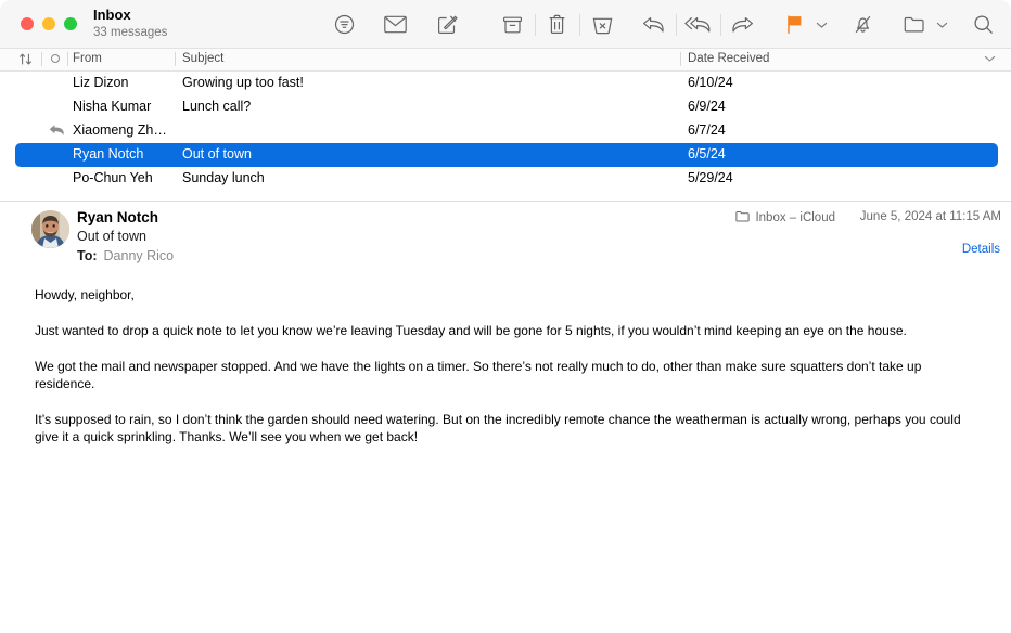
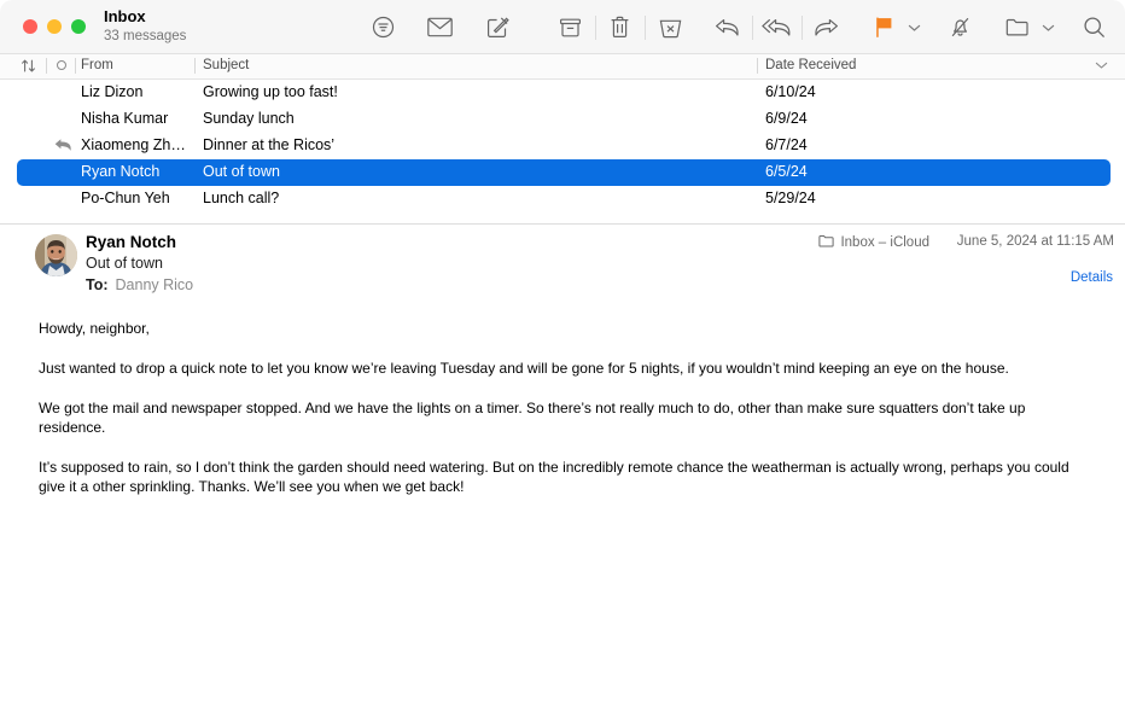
  Inbox
  33 messages
  From
  Subject
  Date Received
  Liz Dizon
  Growing up too fast!
  6/10/24
  Nisha Kumar
- Lunch call?
+ Sunday lunch
  6/9/24
  Xiaomeng Zh…
+ Dinner at the Ricos’
  6/7/24
  Ryan Notch
  Out of town
  6/5/24
  Po-Chun Yeh
- Sunday lunch
+ Lunch call?
  5/29/24
  Ryan Notch
  Out of town
  To:
  Danny Rico
  Inbox – iCloud
  June 5, 2024 at 11:15 AM
  Details
  Howdy, neighbor,
  Just wanted to drop a quick note to let you know we’re leaving Tuesday and will be gone for 5 nights, if you wouldn’t mind keeping an eye on the house.
  We got the mail and newspaper stopped. And we have the lights on a timer. So there’s not really much to do, other than make sure squatters don’t take up residence.
- It’s supposed to rain, so I don’t think the garden should need watering. But on the incredibly remote chance the weatherman is actually wrong, perhaps you could give it a quick sprinkling. Thanks. We’ll see you when we get back!
+ It’s supposed to rain, so I don’t think the garden should need watering. But on the incredibly remote chance the weatherman is actually wrong, perhaps you could give it a other sprinkling. Thanks. We’ll see you when we get back!
